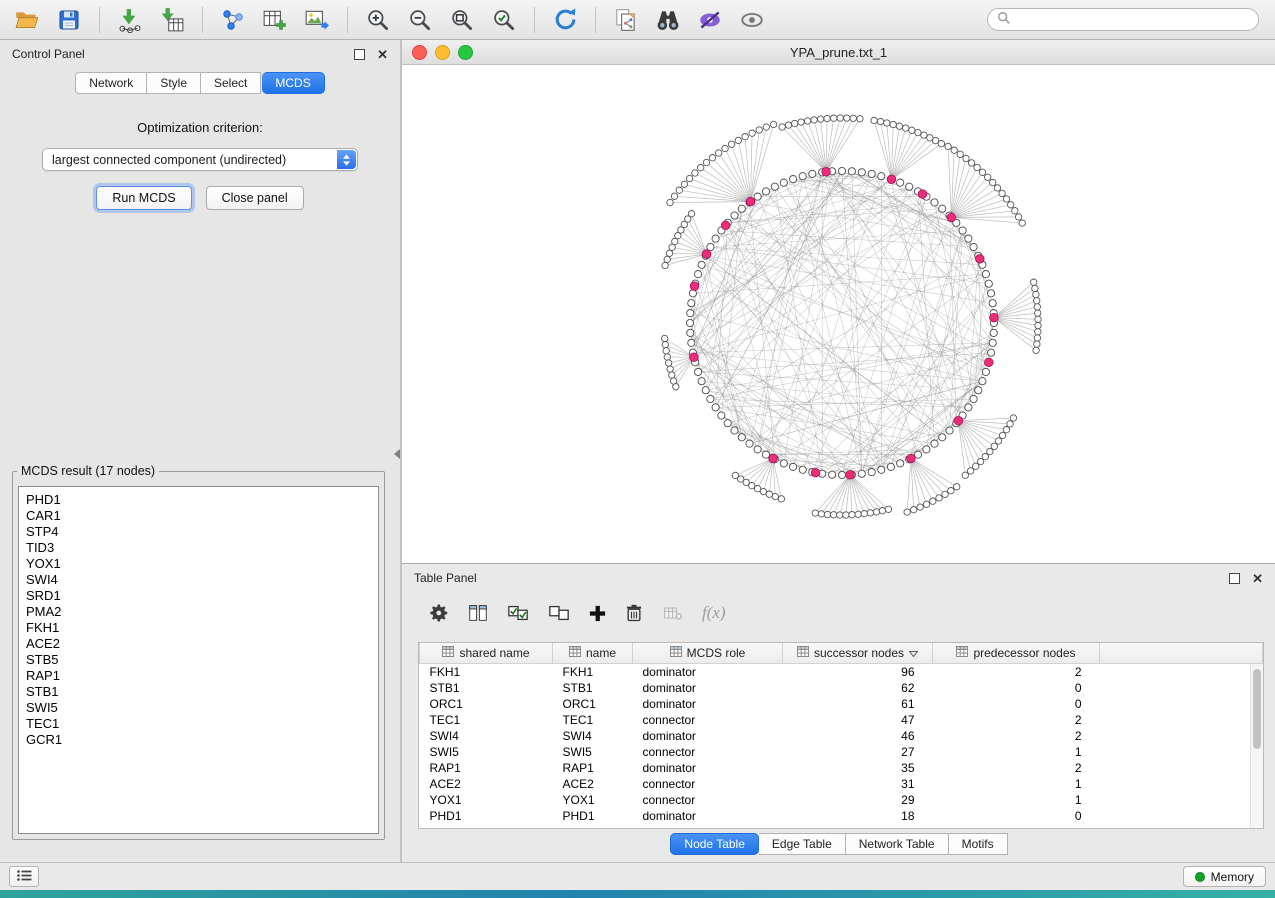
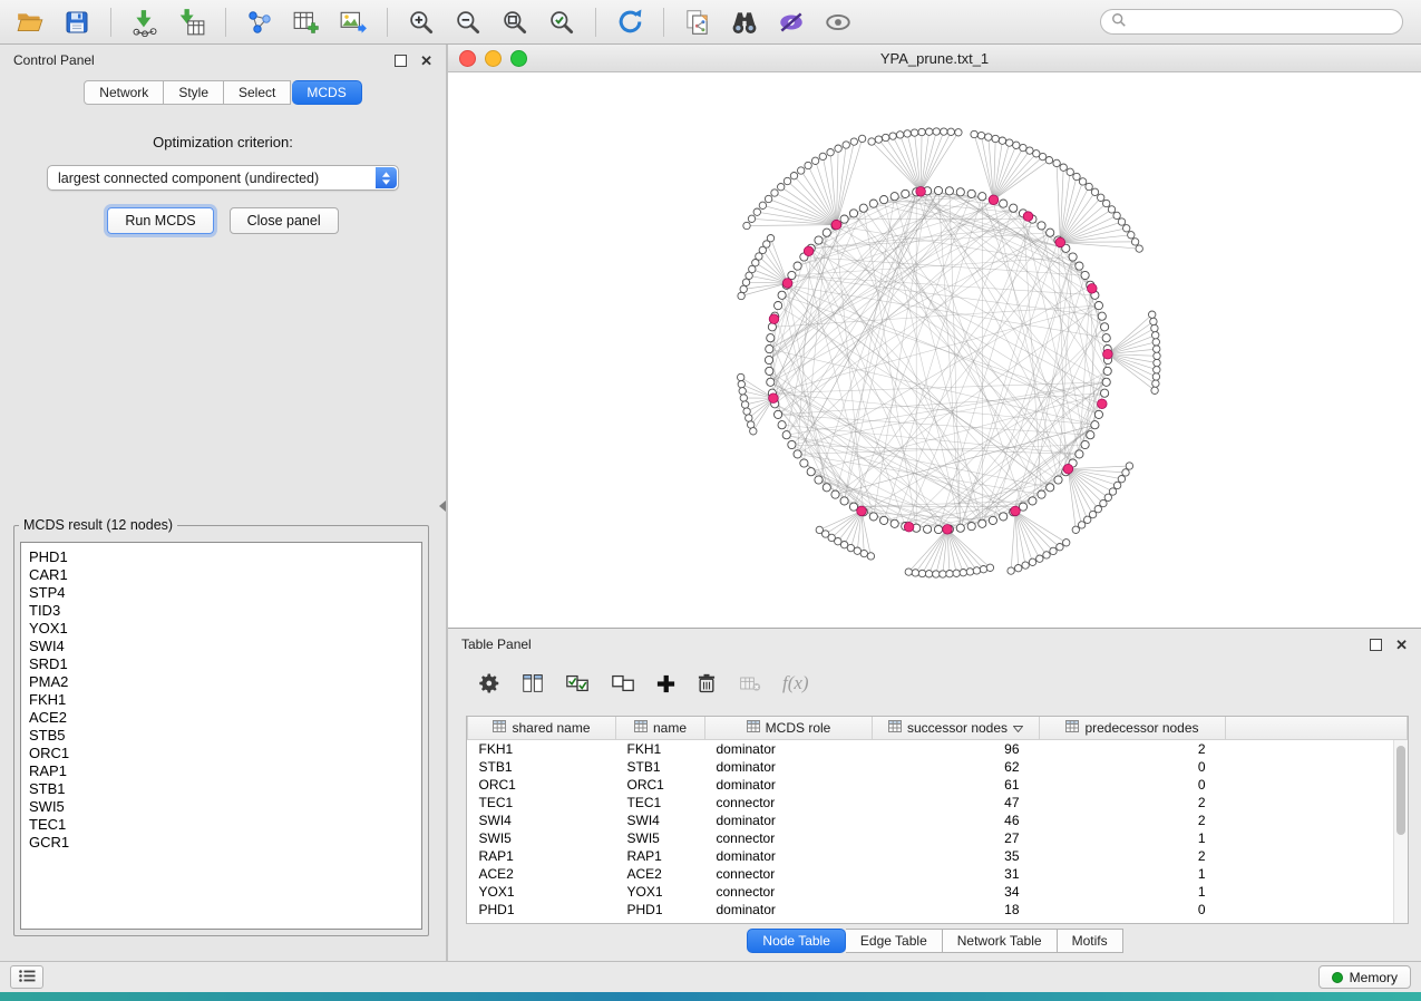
  Control Panel
  ✕
  Network
  Style
  Select
  MCDS
  Optimization criterion:
  largest connected component (undirected)
  Run MCDS
  Close panel
- MCDS result (17 nodes)
+ MCDS result (12 nodes)
  PHD1
  CAR1
  STP4
  TID3
  YOX1
  SWI4
  SRD1
  PMA2
  FKH1
  ACE2
  STB5
+ ORC1
  RAP1
  STB1
  SWI5
  TEC1
  GCR1
  YPA_prune.txt_1
  Table Panel
  ✕
  f(x)
  shared name	name	MCDS role	successor nodes	predecessor nodes
  FKH1	FKH1	dominator	96	2
  STB1	STB1	dominator	62	0
  ORC1	ORC1	dominator	61	0
  TEC1	TEC1	connector	47	2
  SWI4	SWI4	dominator	46	2
  SWI5	SWI5	connector	27	1
  RAP1	RAP1	dominator	35	2
  ACE2	ACE2	connector	31	1
- YOX1	YOX1	connector	29	1
+ YOX1	YOX1	connector	34	1
  PHD1	PHD1	dominator	18	0
  Node Table
  Edge Table
  Network Table
  Motifs
  Memory
